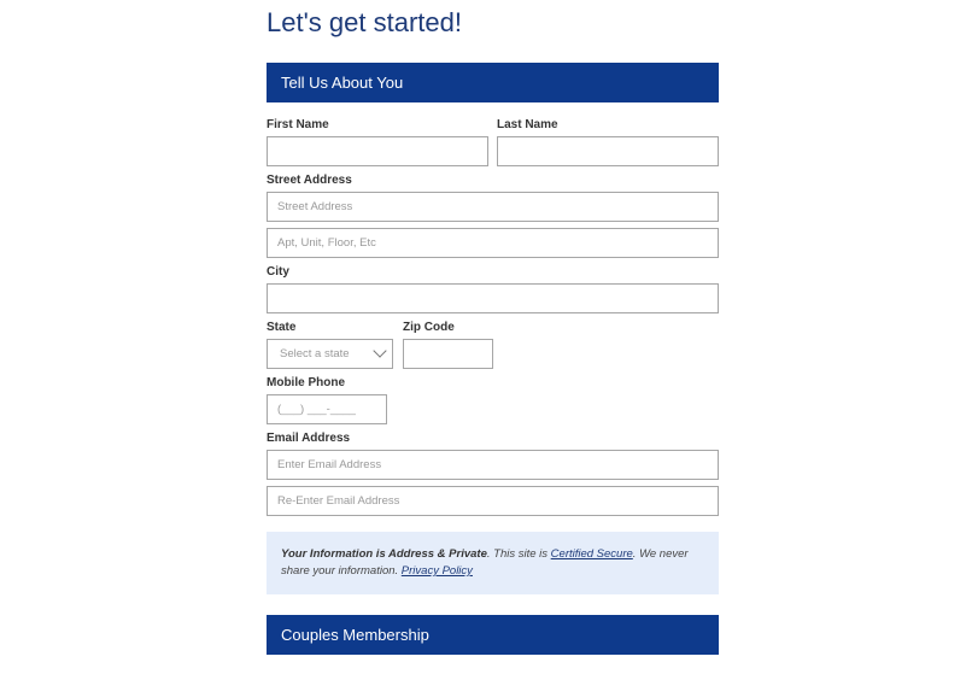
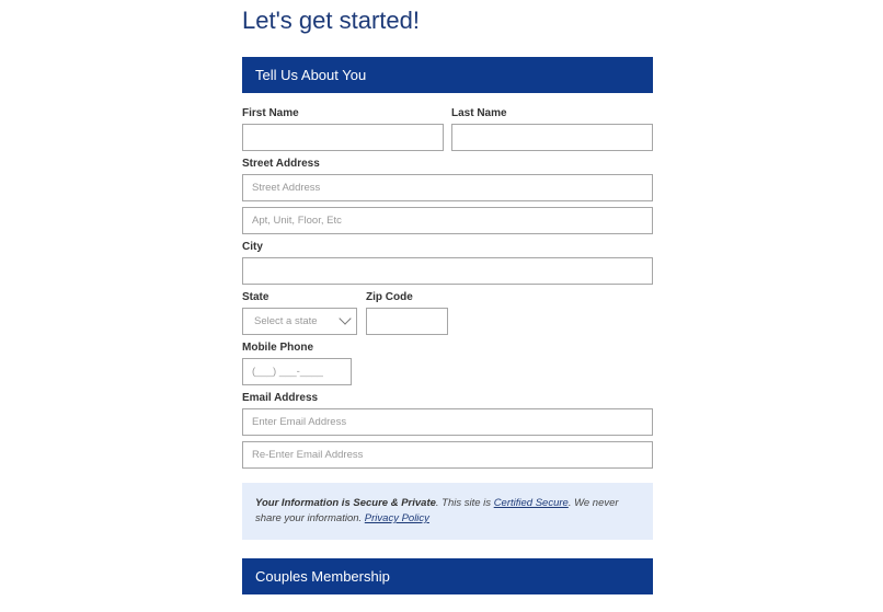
  Let's get started!
  Tell Us About You
  First Name
  Last Name
  Street Address
  Street Address
  Apt, Unit, Floor, Etc
  City
  State
  Zip Code
  Select a state
  Mobile Phone
  (___) ___-____
  Email Address
  Enter Email Address
  Re-Enter Email Address
- Your Information is Address & Private. This site is Certified Secure. We never share your information. Privacy Policy
+ Your Information is Secure & Private. This site is Certified Secure. We never share your information. Privacy Policy
  Couples Membership
